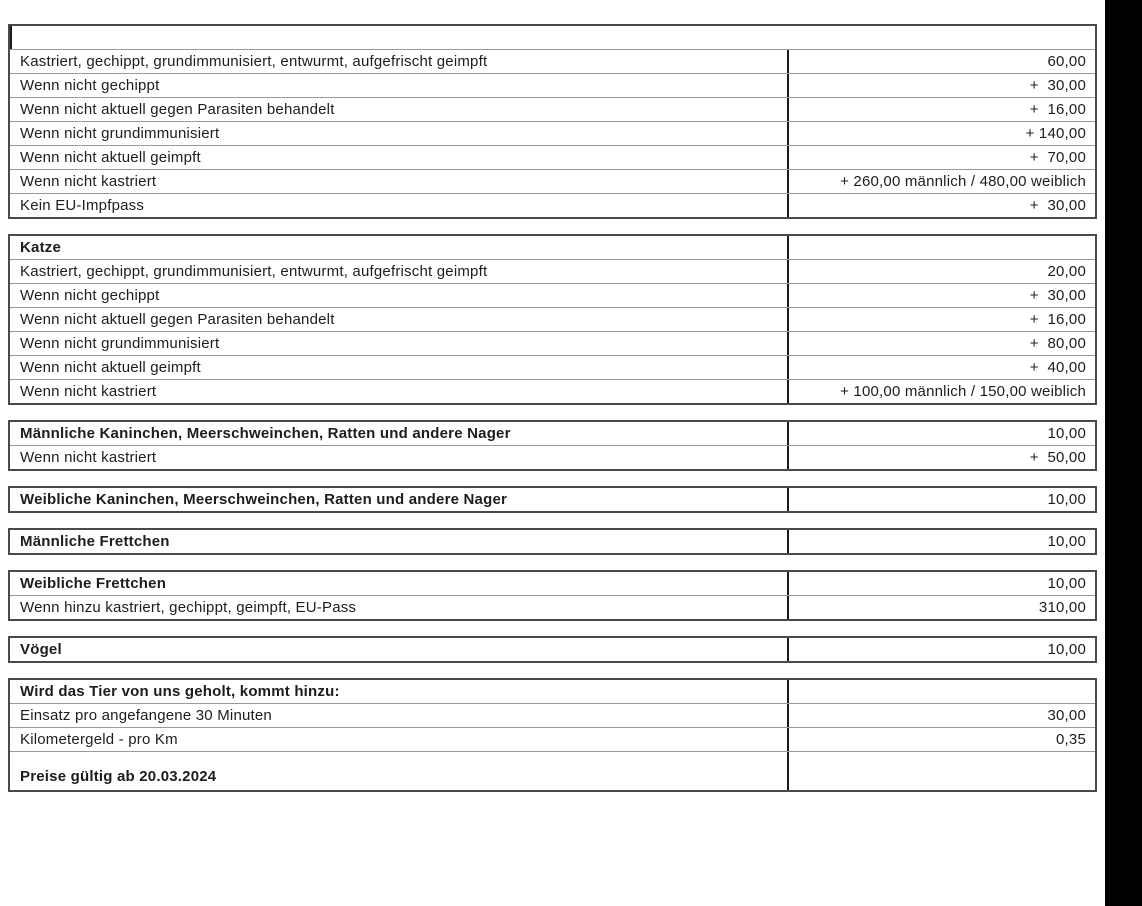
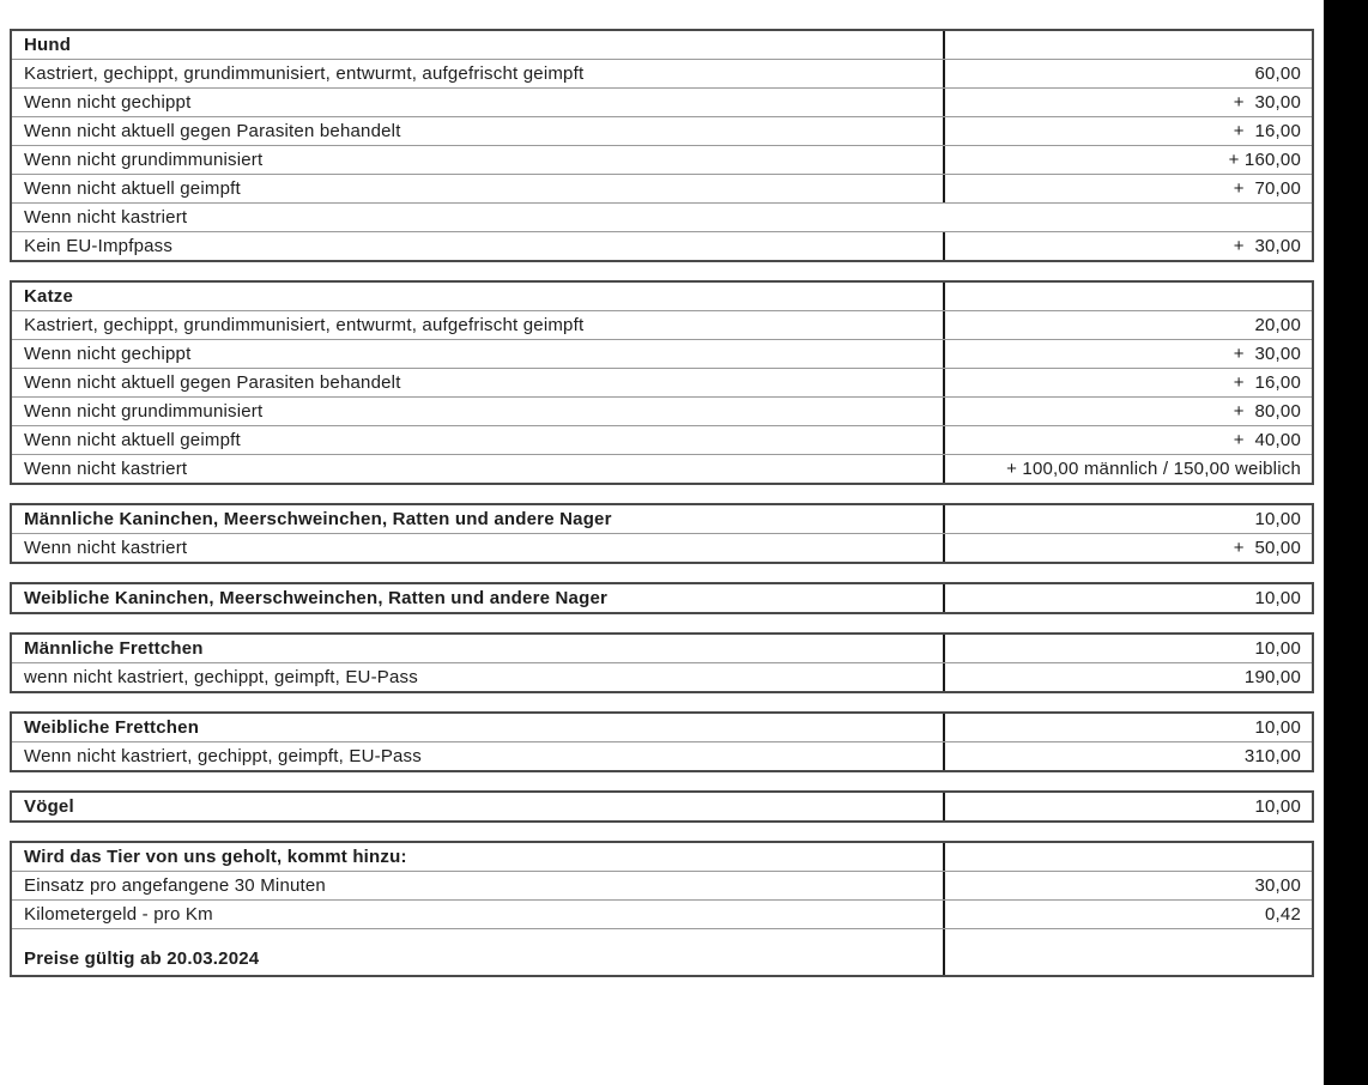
+ Hund
  Kastriert, gechippt, grundimmunisiert, entwurmt, aufgefrischt geimpft
  60,00
  Wenn nicht gechippt
  + 30,00
  Wenn nicht aktuell gegen Parasiten behandelt
  + 16,00
  Wenn nicht grundimmunisiert
- + 140,00
+ + 160,00
  Wenn nicht aktuell geimpft
  + 70,00
  Wenn nicht kastriert
- + 260,00 männlich / 480,00 weiblich
  Kein EU-Impfpass
  + 30,00
  Katze
  Kastriert, gechippt, grundimmunisiert, entwurmt, aufgefrischt geimpft
  20,00
  Wenn nicht gechippt
  + 30,00
  Wenn nicht aktuell gegen Parasiten behandelt
  + 16,00
  Wenn nicht grundimmunisiert
  + 80,00
  Wenn nicht aktuell geimpft
  + 40,00
  Wenn nicht kastriert
  + 100,00 männlich / 150,00 weiblich
  Männliche Kaninchen, Meerschweinchen, Ratten und andere Nager
  10,00
  Wenn nicht kastriert
  + 50,00
  Weibliche Kaninchen, Meerschweinchen, Ratten und andere Nager
  10,00
  Männliche Frettchen
  10,00
+ wenn nicht kastriert, gechippt, geimpft, EU-Pass
+ 190,00
  Weibliche Frettchen
  10,00
- Wenn hinzu kastriert, gechippt, geimpft, EU-Pass
+ Wenn nicht kastriert, gechippt, geimpft, EU-Pass
  310,00
  Vögel
  10,00
  Wird das Tier von uns geholt, kommt hinzu:
  Einsatz pro angefangene 30 Minuten
  30,00
  Kilometergeld - pro Km
- 0,35
+ 0,42
  Preise gültig ab 20.03.2024
